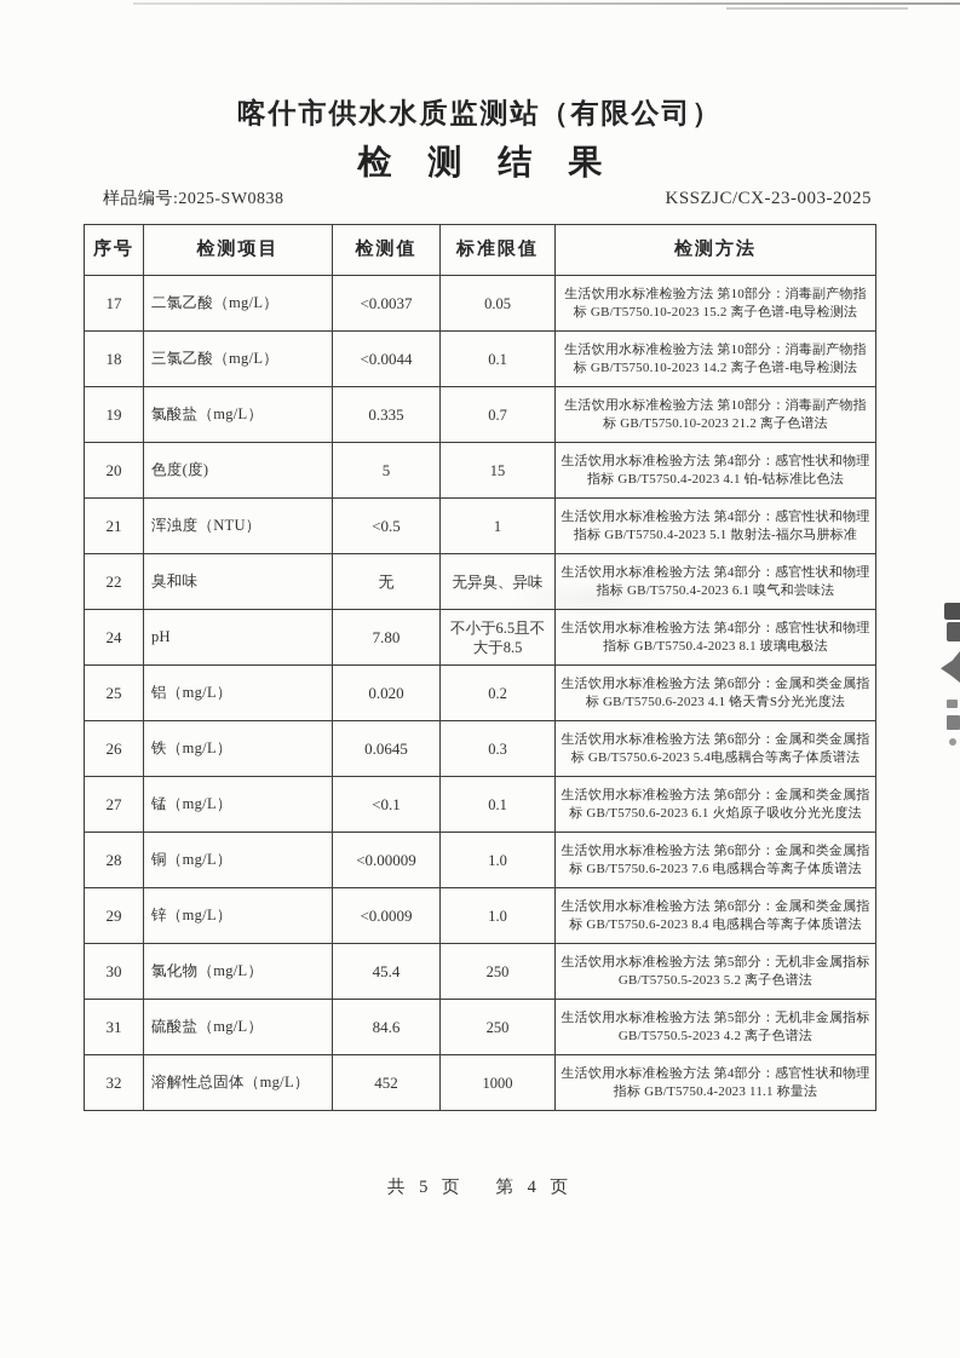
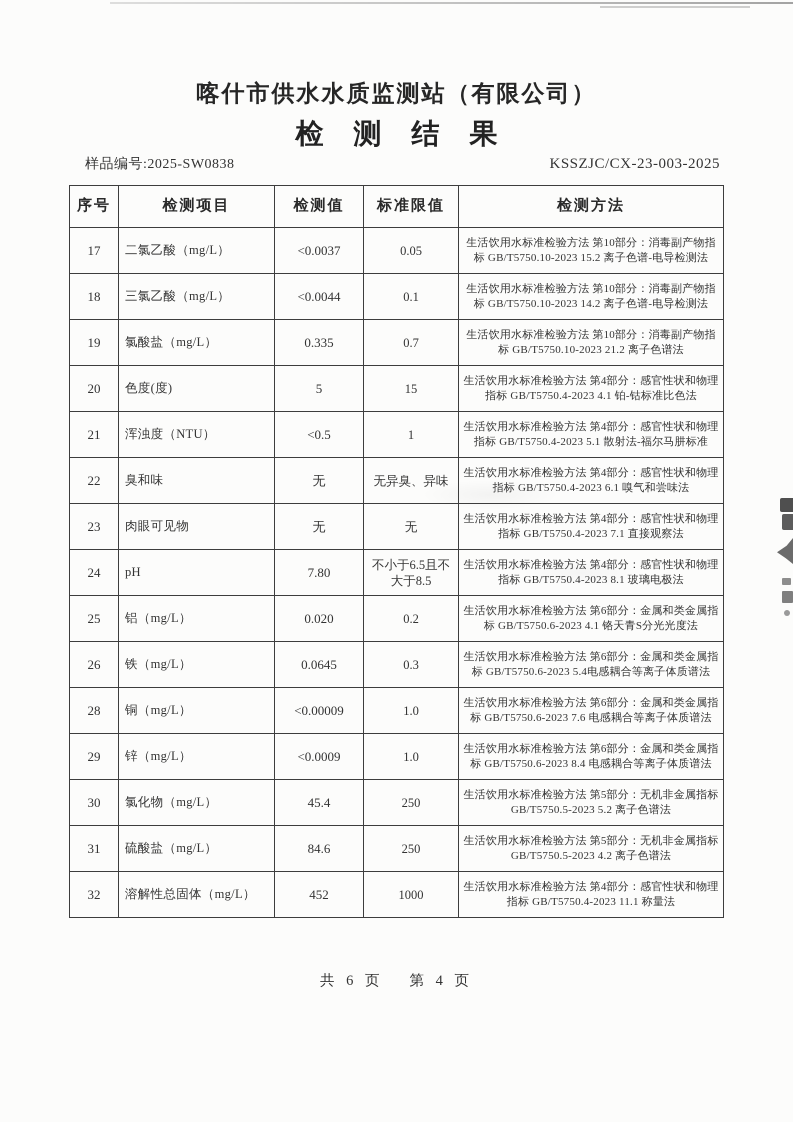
  喀什市供水水质监测站（有限公司）
  检测结果
  样品编号:2025-SW0838
  KSSZJC/CX-23-003-2025
  序号	检测项目	检测值	标准限值	检测方法
  17	二氯乙酸（mg/L）	<0.0037	0.05	生活饮用水标准检验方法 第10部分：消毒副产物指标 GB/T5750.10-2023 15.2 离子色谱-电导检测法
  18	三氯乙酸（mg/L）	<0.0044	0.1	生活饮用水标准检验方法 第10部分：消毒副产物指标 GB/T5750.10-2023 14.2 离子色谱-电导检测法
  19	氯酸盐（mg/L）	0.335	0.7	生活饮用水标准检验方法 第10部分：消毒副产物指标 GB/T5750.10-2023 21.2 离子色谱法
  20	色度(度)	5	15	生活饮用水标准检验方法 第4部分：感官性状和物理指标 GB/T5750.4-2023 4.1 铂-钴标准比色法
  21	浑浊度（NTU）	<0.5	1	生活饮用水标准检验方法 第4部分：感官性状和物理指标 GB/T5750.4-2023 5.1 散射法-福尔马肼标准
  22	臭和味	无	无异臭、异味	生活饮用水标准检验方法 第4部分：感官性状和物理指标 GB/T5750.4-2023 6.1 嗅气和尝味法
+ 23	肉眼可见物	无	无	生活饮用水标准检验方法 第4部分：感官性状和物理指标 GB/T5750.4-2023 7.1 直接观察法
  24	pH	7.80	不小于6.5且不大于8.5	生活饮用水标准检验方法 第4部分：感官性状和物理指标 GB/T5750.4-2023 8.1 玻璃电极法
  25	铝（mg/L）	0.020	0.2	生活饮用水标准检验方法 第6部分：金属和类金属指标 GB/T5750.6-2023 4.1 铬天青S分光光度法
  26	铁（mg/L）	0.0645	0.3	生活饮用水标准检验方法 第6部分：金属和类金属指标 GB/T5750.6-2023 5.4电感耦合等离子体质谱法
- 27	锰（mg/L）	<0.1	0.1	生活饮用水标准检验方法 第6部分：金属和类金属指标 GB/T5750.6-2023 6.1 火焰原子吸收分光光度法
  28	铜（mg/L）	<0.00009	1.0	生活饮用水标准检验方法 第6部分：金属和类金属指标 GB/T5750.6-2023 7.6 电感耦合等离子体质谱法
  29	锌（mg/L）	<0.0009	1.0	生活饮用水标准检验方法 第6部分：金属和类金属指标 GB/T5750.6-2023 8.4 电感耦合等离子体质谱法
  30	氯化物（mg/L）	45.4	250	生活饮用水标准检验方法 第5部分：无机非金属指标 GB/T5750.5-2023 5.2 离子色谱法
  31	硫酸盐（mg/L）	84.6	250	生活饮用水标准检验方法 第5部分：无机非金属指标 GB/T5750.5-2023 4.2 离子色谱法
  32	溶解性总固体（mg/L）	452	1000	生活饮用水标准检验方法 第4部分：感官性状和物理指标 GB/T5750.4-2023 11.1 称量法
- 共 5 页 第 4 页
+ 共 6 页 第 4 页
